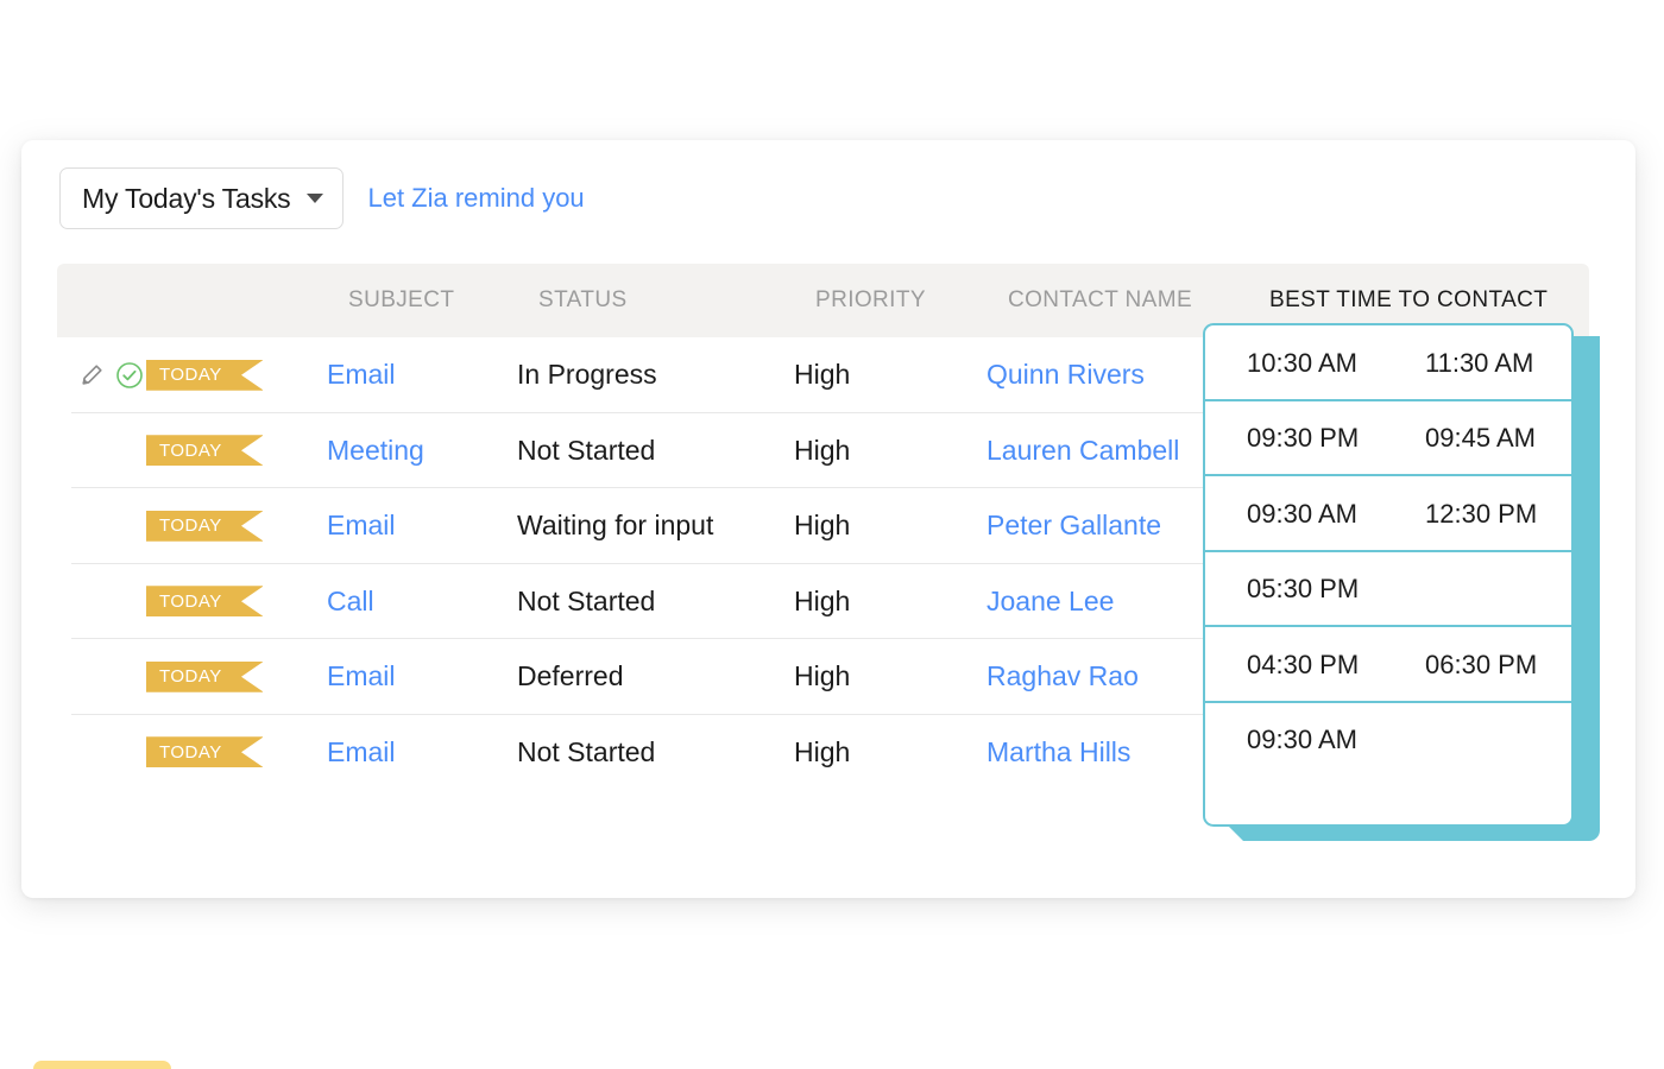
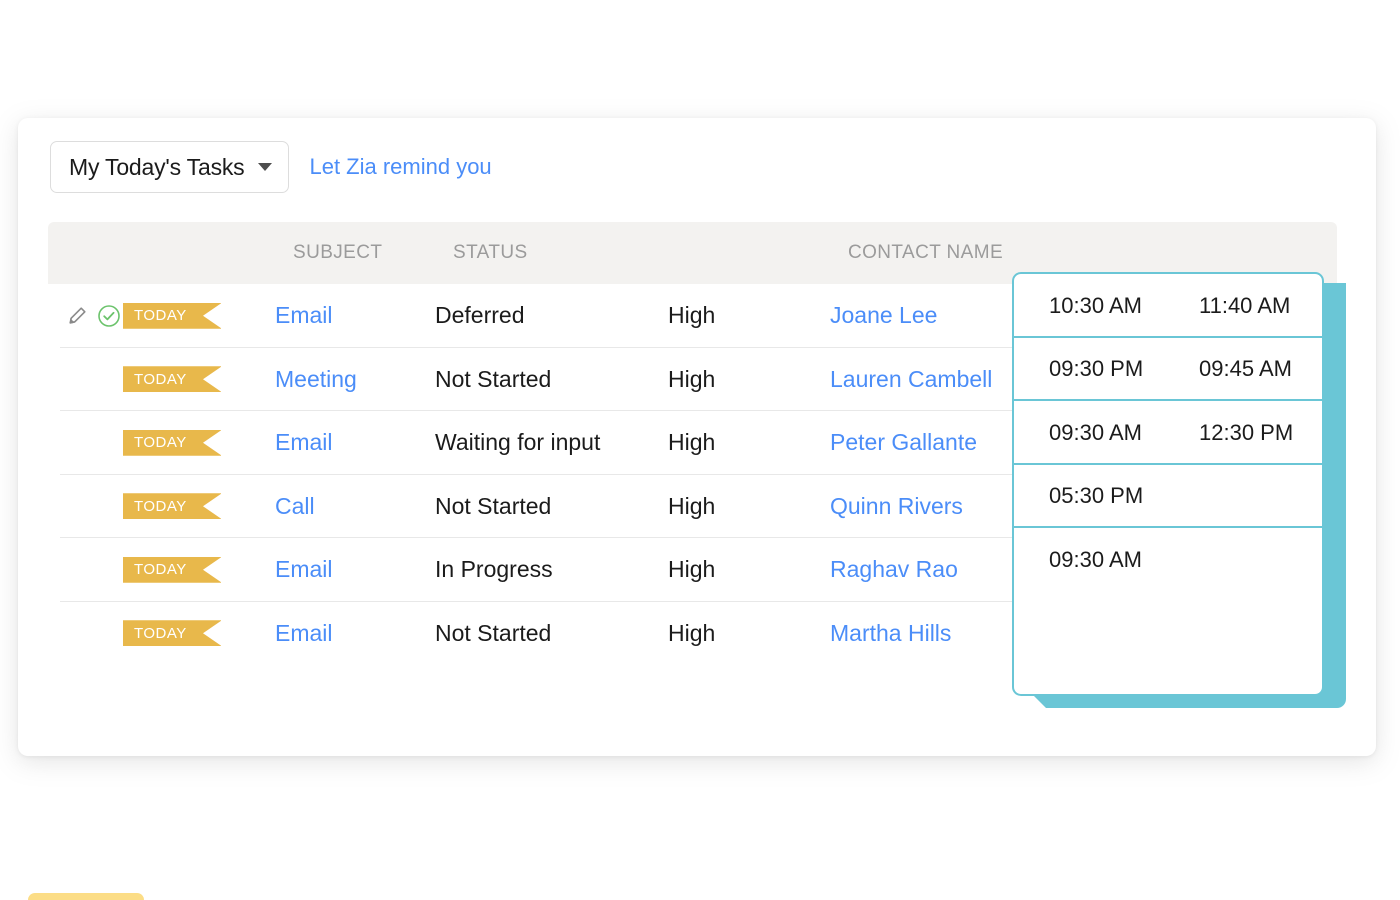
  My Today's Tasks
  Let Zia remind you
  SUBJECT
  STATUS
- PRIORITY
  CONTACT NAME
- BEST TIME TO CONTACT
  TODAY
  Email
- In Progress
+ Deferred
  High
- Quinn Rivers
+ Joane Lee
  TODAY
  Meeting
  Not Started
  High
  Lauren Cambell
  TODAY
  Email
  Waiting for input
  High
  Peter Gallante
  TODAY
  Call
  Not Started
  High
- Joane Lee
+ Quinn Rivers
  TODAY
  Email
- Deferred
+ In Progress
  High
  Raghav Rao
  TODAY
  Email
  Not Started
  High
  Martha Hills
  10:30 AM
- 11:30 AM
+ 11:40 AM
  09:30 PM
  09:45 AM
  09:30 AM
  12:30 PM
  05:30 PM
- 04:30 PM
- 06:30 PM
  09:30 AM
